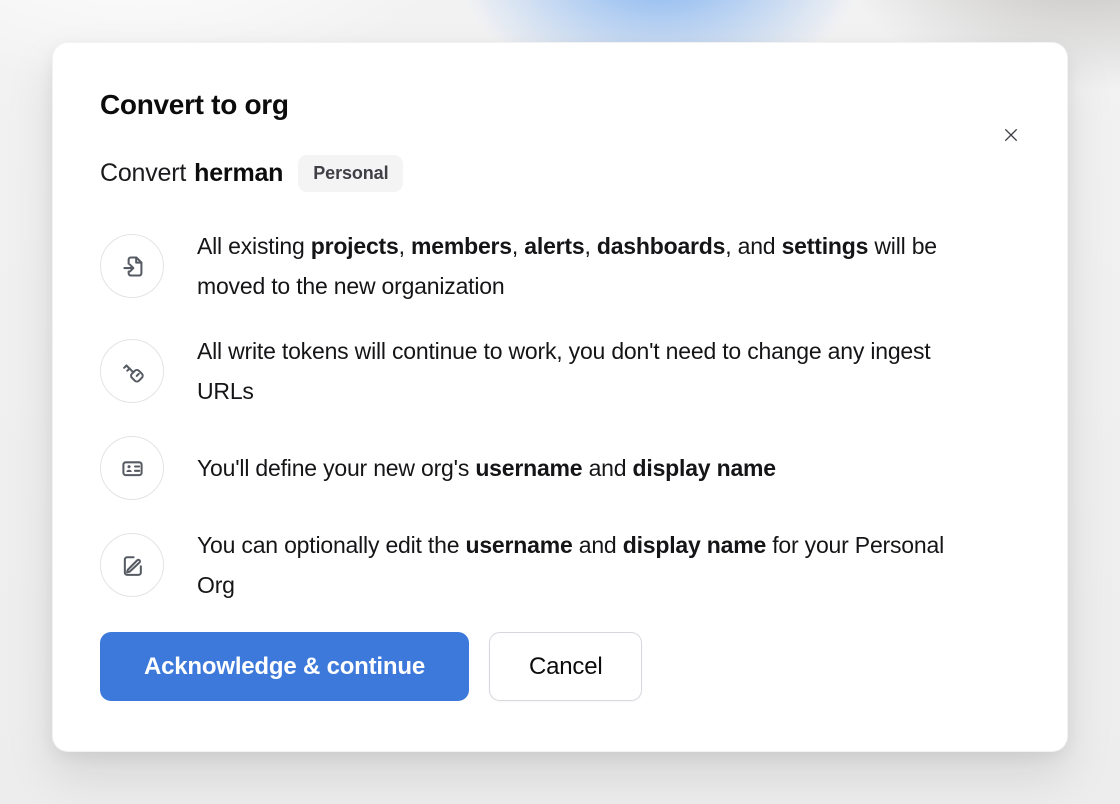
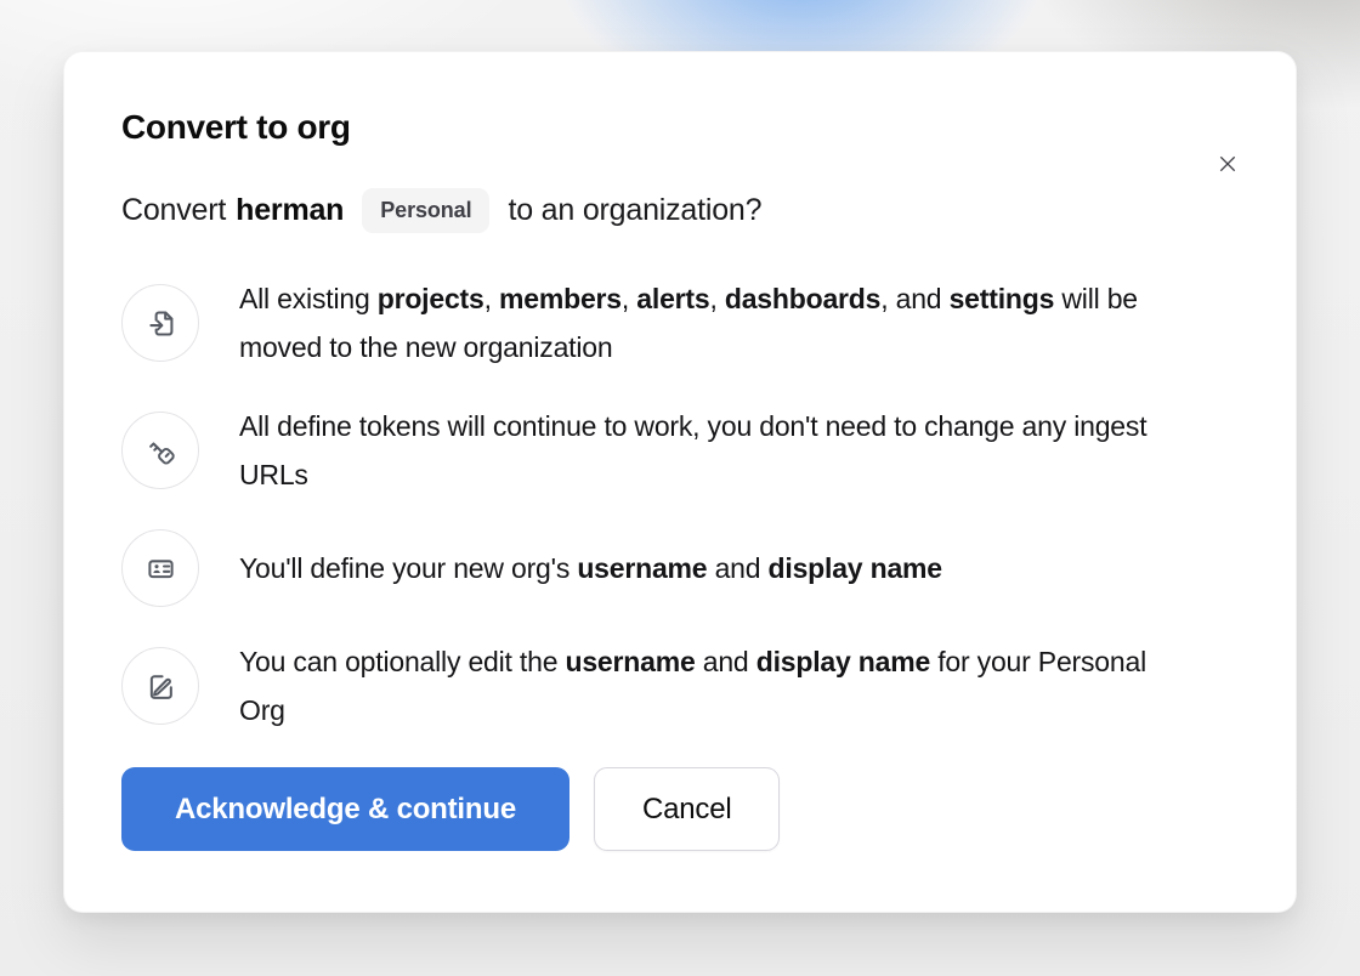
  Convert to org
  Convert
  herman
  Personal
+ to an organization?
  All existing projects, members, alerts, dashboards, and settings will be moved to the new organization
- All write tokens will continue to work, you don't need to change any ingest URLs
+ All define tokens will continue to work, you don't need to change any ingest URLs
  You'll define your new org's username and display name
  You can optionally edit the username and display name for your Personal Org
  Acknowledge & continue
  Cancel
